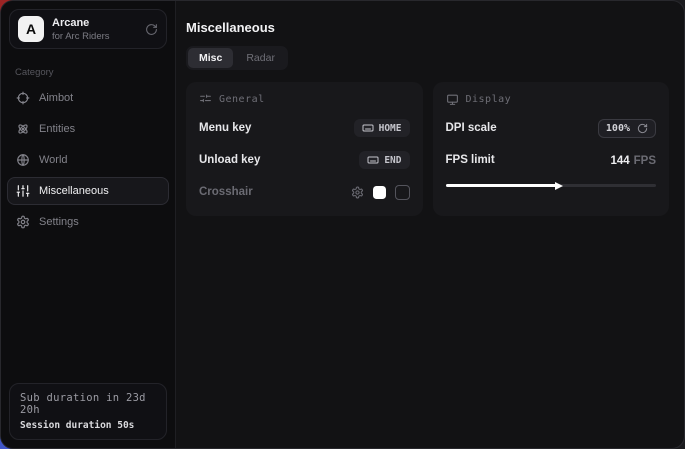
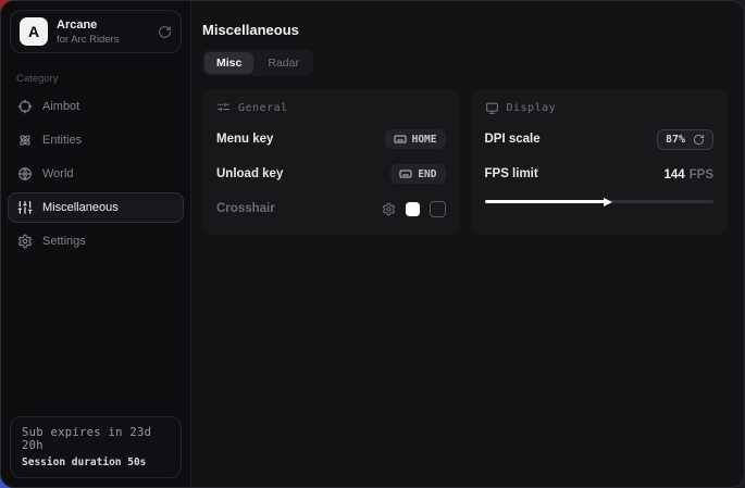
  A
  Arcane
  for Arc Riders
  Category
  Aimbot
  Entities
  World
  Miscellaneous
  Settings
- Sub duration in 23d 20h
+ Sub expires in 23d 20h
  Session duration 50s
  Miscellaneous
  Misc
  Radar
  General
  Menu key
  HOME
  Unload key
  END
  Crosshair
  Display
  DPI scale
- 100%
+ 87%
  FPS limit
  144 FPS
